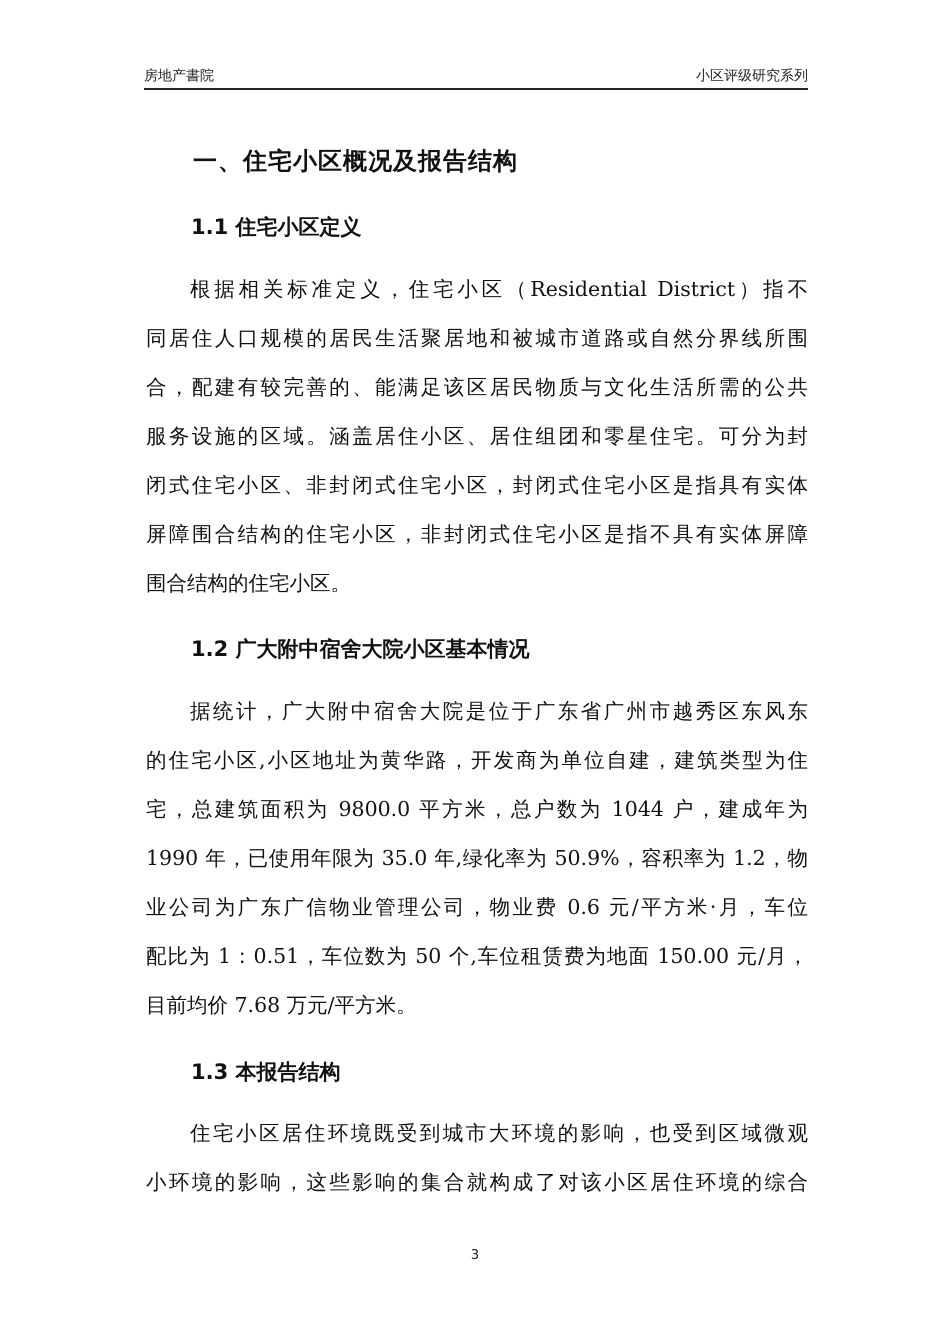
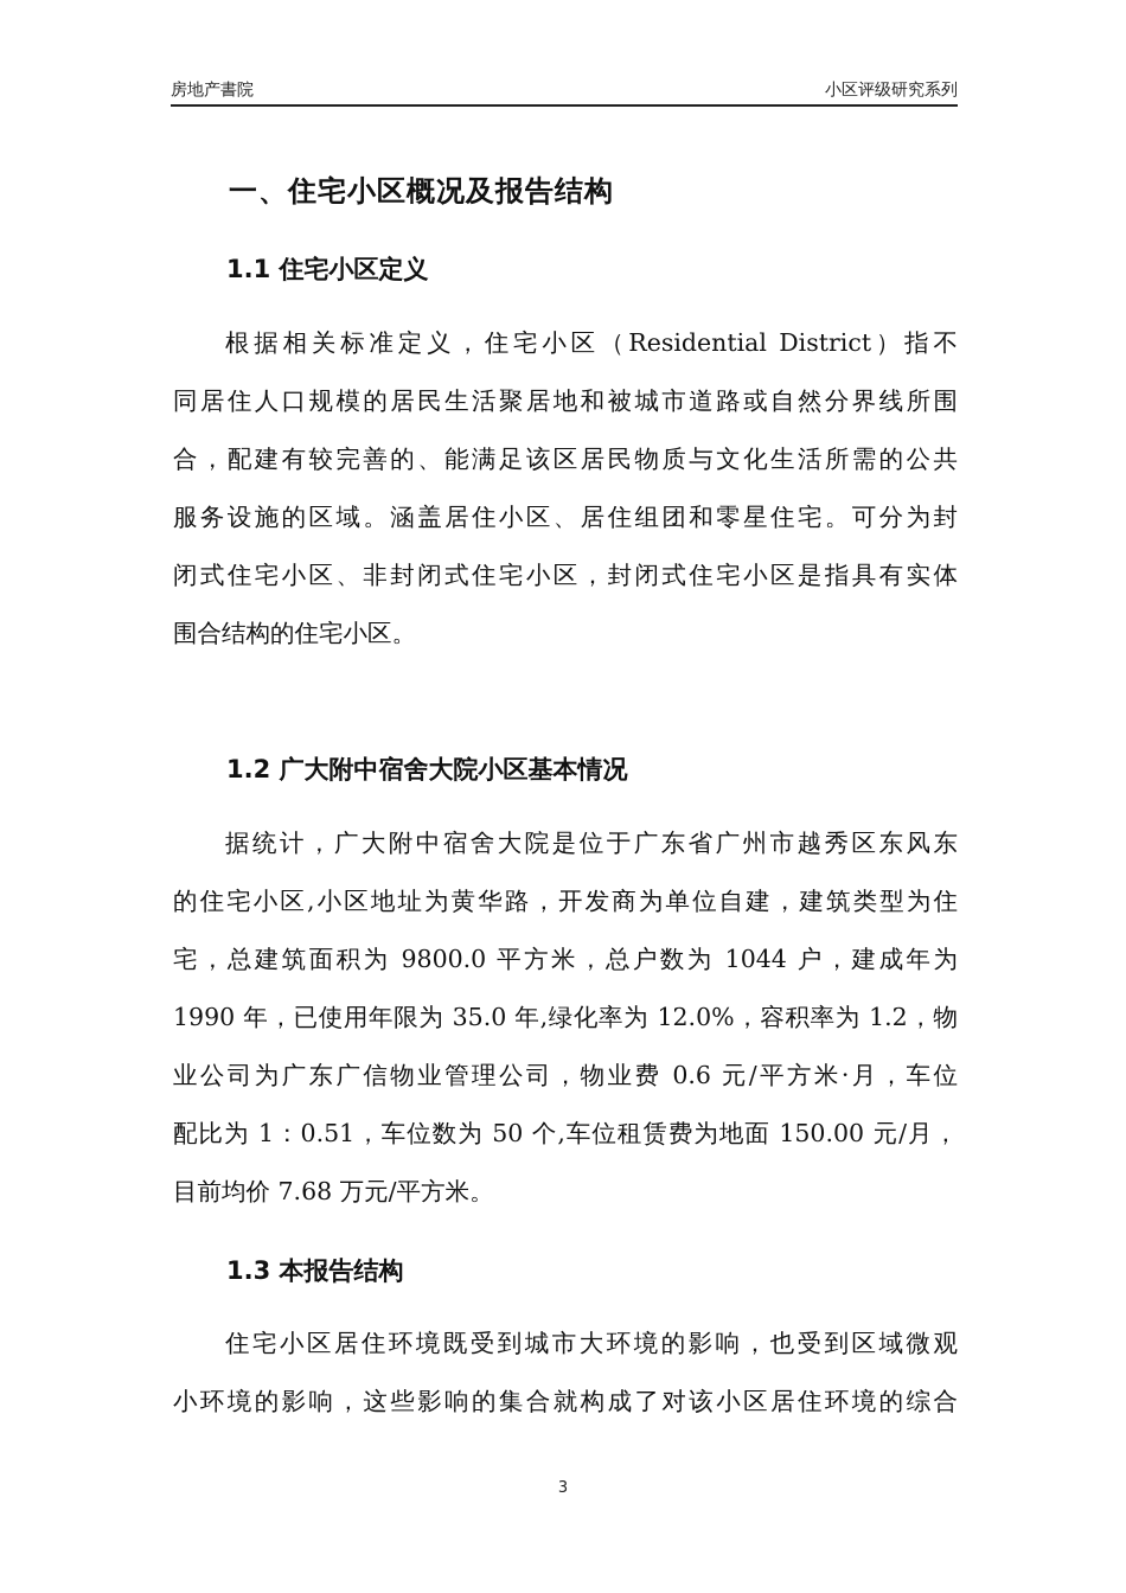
  房地产書院
  小区评级研究系列
  一、住宅小区概况及报告结构
  1.1 住宅小区定义
  根据相关标准定义，住宅小区（Residential District）指不
  同居住人口规模的居民生活聚居地和被城市道路或自然分界线所围
  合，配建有较完善的、能满足该区居民物质与文化生活所需的公共
  服务设施的区域。涵盖居住小区、居住组团和零星住宅。可分为封
  闭式住宅小区、非封闭式住宅小区，封闭式住宅小区是指具有实体
- 屏障围合结构的住宅小区，非封闭式住宅小区是指不具有实体屏障
  围合结构的住宅小区。
  1.2 广大附中宿舍大院小区基本情况
  据统计，广大附中宿舍大院是位于广东省广州市越秀区东风东
  的住宅小区,小区地址为黄华路，开发商为单位自建，建筑类型为住
  宅，总建筑面积为 9800.0 平方米，总户数为 1044 户，建成年为
- 1990 年，已使用年限为 35.0 年,绿化率为 50.9%，容积率为 1.2，物
+ 1990 年，已使用年限为 35.0 年,绿化率为 12.0%，容积率为 1.2，物
  业公司为广东广信物业管理公司，物业费 0.6 元/平方米·月，车位
  配比为 1：0.51，车位数为 50 个,车位租赁费为地面 150.00 元/月，
  目前均价 7.68 万元/平方米。
  1.3 本报告结构
  住宅小区居住环境既受到城市大环境的影响，也受到区域微观
  小环境的影响，这些影响的集合就构成了对该小区居住环境的综合
  3
